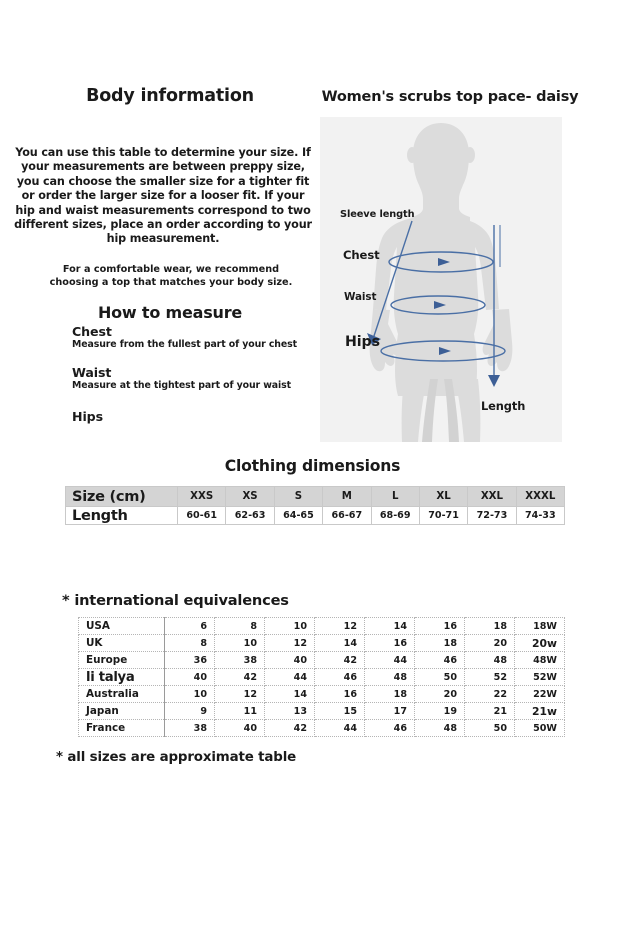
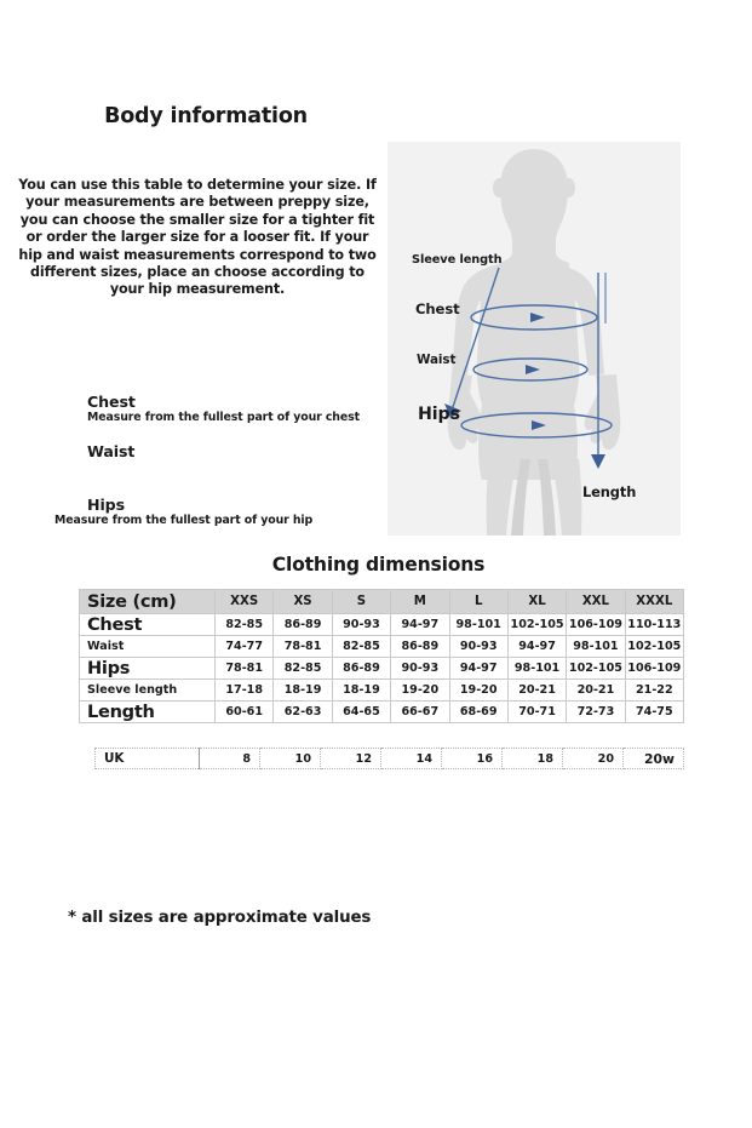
  Body information
- Women's scrubs top pace- daisy
- You can use this table to determine your size. If your measurements are between preppy size, you can choose the smaller size for a tighter fit or order the larger size for a looser fit. If your hip and waist measurements correspond to two different sizes, place an order according to your hip measurement.
+ You can use this table to determine your size. If your measurements are between preppy size, you can choose the smaller size for a tighter fit or order the larger size for a looser fit. If your hip and waist measurements correspond to two different sizes, place an choose according to your hip measurement.
- For a comfortable wear, we recommend choosing a top that matches your body size.
- How to measure
  Chest
  Measure from the fullest part of your chest
  Waist
- Measure at the tightest part of your waist
  Hips
+ Measure from the fullest part of your hip
  Sleeve length
  Chest
  Waist
  Hips
  Length
  Clothing dimensions
  Size (cm)	XXS	XS	S	M	L	XL	XXL	XXXL
+ Chest	82-85	86-89	90-93	94-97	98-101	102-105	106-109	110-113
+ Waist	74-77	78-81	82-85	86-89	90-93	94-97	98-101	102-105
+ Hips	78-81	82-85	86-89	90-93	94-97	98-101	102-105	106-109
+ Sleeve length	17-18	18-19	18-19	19-20	19-20	20-21	20-21	21-22
- Length	60-61	62-63	64-65	66-67	68-69	70-71	72-73	74-33
+ Length	60-61	62-63	64-65	66-67	68-69	70-71	72-73	74-75
- * international equivalences
- USA	6	8	10	12	14	16	18	18W
  UK	8	10	12	14	16	18	20	20w
- Europe	36	38	40	42	44	46	48	48W
- li talya	40	42	44	46	48	50	52	52W
- Australia	10	12	14	16	18	20	22	22W
- Japan	9	11	13	15	17	19	21	21w
- France	38	40	42	44	46	48	50	50W
- * all sizes are approximate table
+ * all sizes are approximate values
